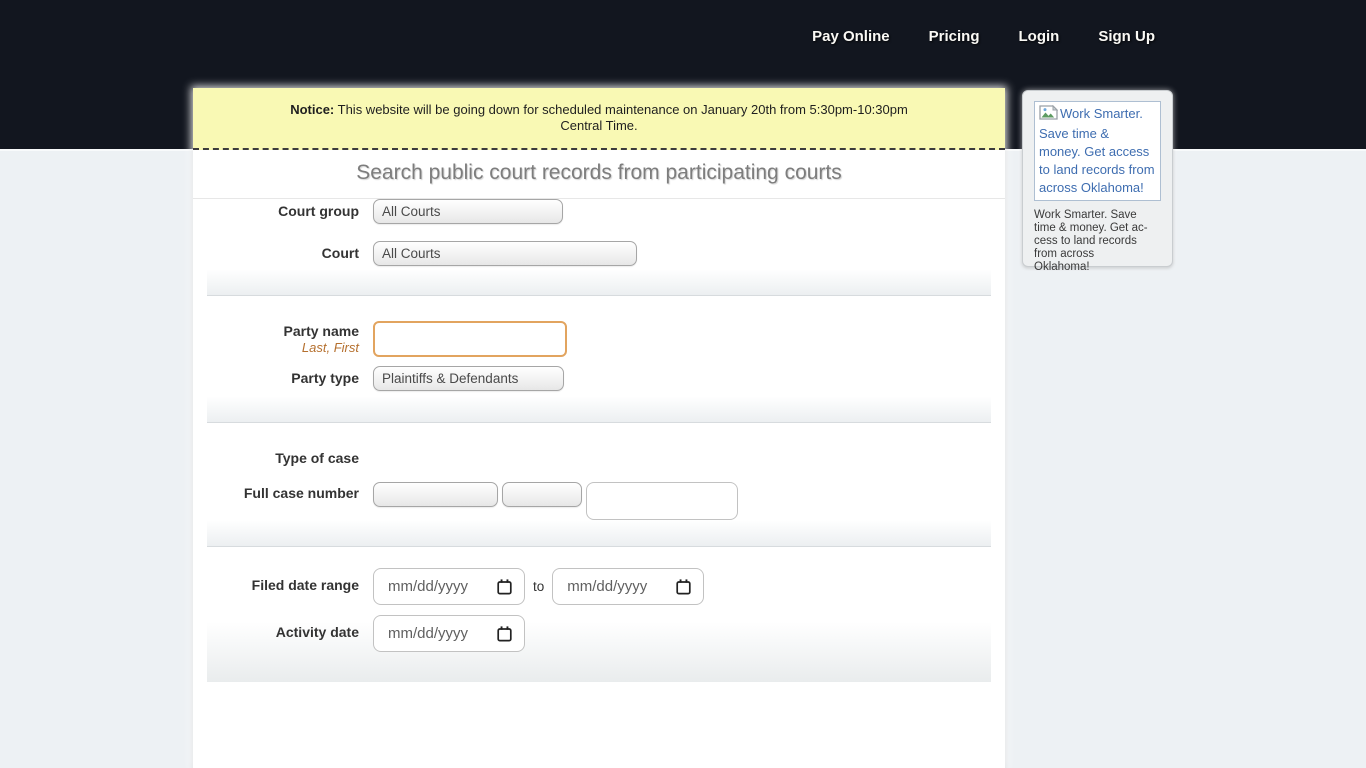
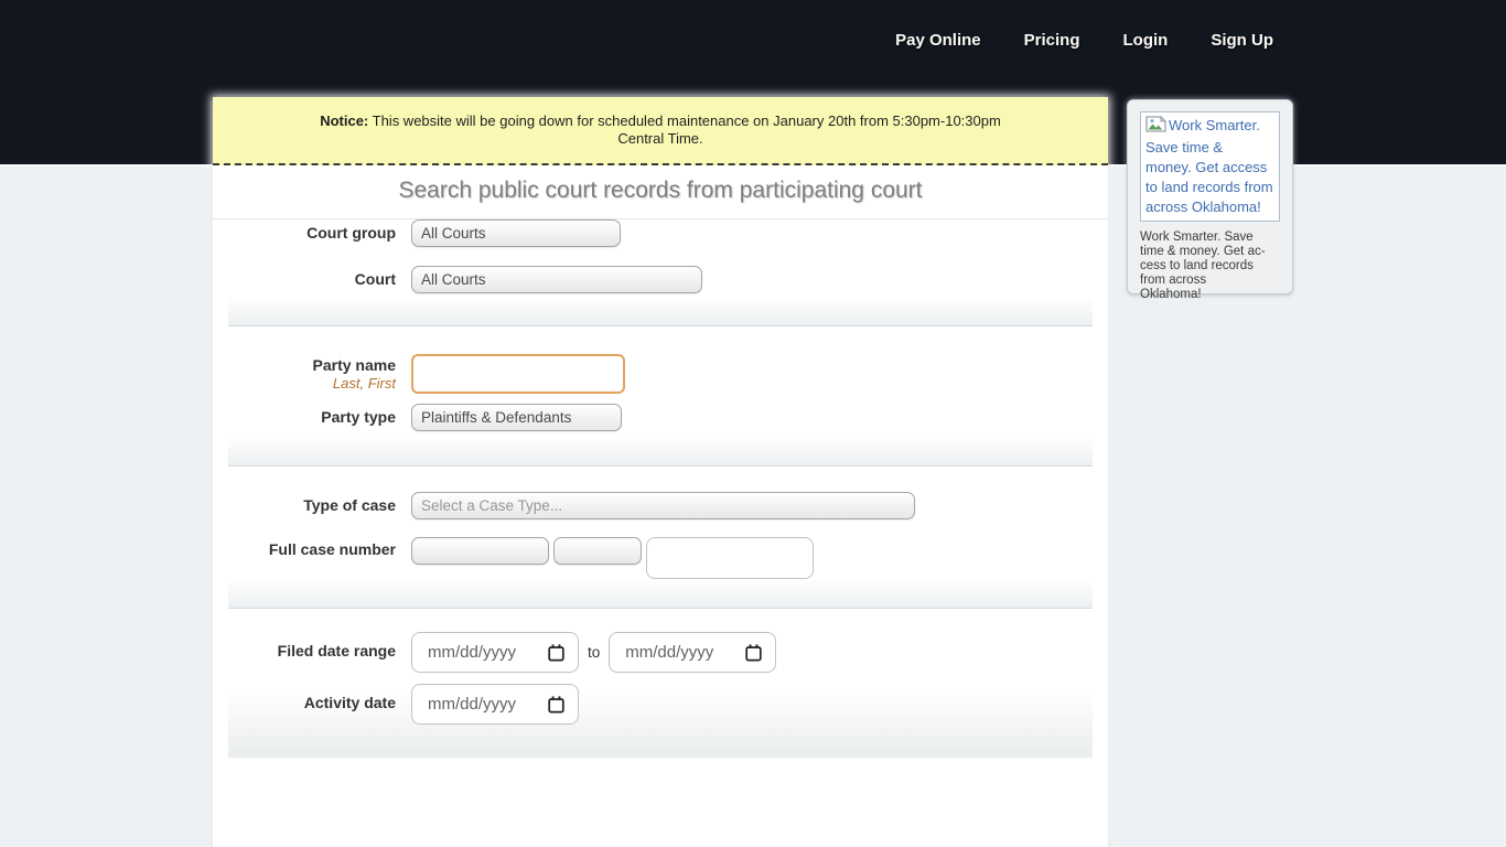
  Pay Online
  Pricing
  Login
  Sign Up
  Notice: This website will be going down for scheduled maintenance on January 20th from 5:30pm-10:30pm
  Central Time.
- Search public court records from participating courts
+ Search public court records from participating court
  Court group
  All Courts
  Court
  All Courts
  Party name
  Last, First
  Party type
  Plaintiffs & Defendants
  Type of case
+ Select a Case Type...
  Full case number
  Filed date range
  mm/dd/yyyy
  to
  mm/dd/yyyy
  Activity date
  mm/dd/yyyy
  Work Smarter.
  Save time &
  money. Get access
  to land records from
  across Oklahoma!
  Work Smarter. Save
  time & money. Get ac-
  cess to land records
  from across
  Oklahoma!
